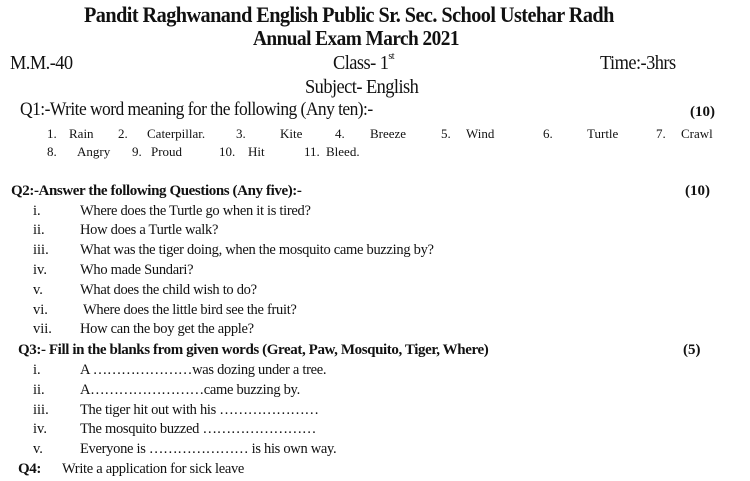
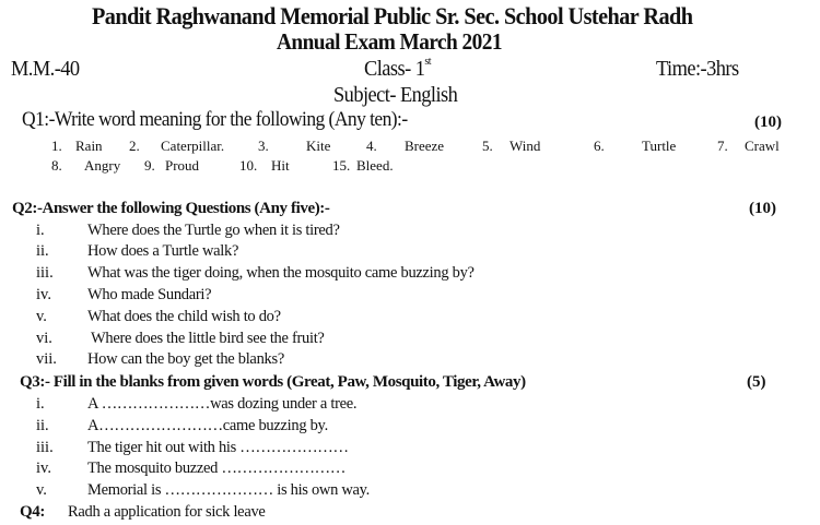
- Pandit Raghwanand English Public Sr. Sec. School Ustehar Radh
+ Pandit Raghwanand Memorial Public Sr. Sec. School Ustehar Radh
  Annual Exam March 2021
  M.M.-40
  Class- 1st
  Time:-3hrs
  Subject- English
  Q1:-Write word meaning for the following (Any ten):-
  (10)
  1.
  Rain
  2.
  Caterpillar.
  3.
  Kite
  4.
  Breeze
  5.
  Wind
  6.
  Turtle
  7.
  Crawl
  8.
  Angry
  9.
  Proud
  10.
  Hit
- 11.
+ 15.
  Bleed.
  Q2:-Answer the following Questions (Any five):-
  (10)
  i.
  Where does the Turtle go when it is tired?
  ii.
  How does a Turtle walk?
  iii.
  What was the tiger doing, when the mosquito came buzzing by?
  iv.
  Who made Sundari?
  v.
  What does the child wish to do?
  vi.
  Where does the little bird see the fruit?
  vii.
- How can the boy get the apple?
+ How can the boy get the blanks?
- Q3:- Fill in the blanks from given words (Great, Paw, Mosquito, Tiger, Where)
+ Q3:- Fill in the blanks from given words (Great, Paw, Mosquito, Tiger, Away)
  (5)
  i.
  A …………………was dozing under a tree.
  ii.
  A……………………came buzzing by.
  iii.
  The tiger hit out with his …………………
  iv.
  The mosquito buzzed ……………………
  v.
- Everyone is ………………… is his own way.
+ Memorial is ………………… is his own way.
  Q4:
- Write a application for sick leave
+ Radh a application for sick leave
